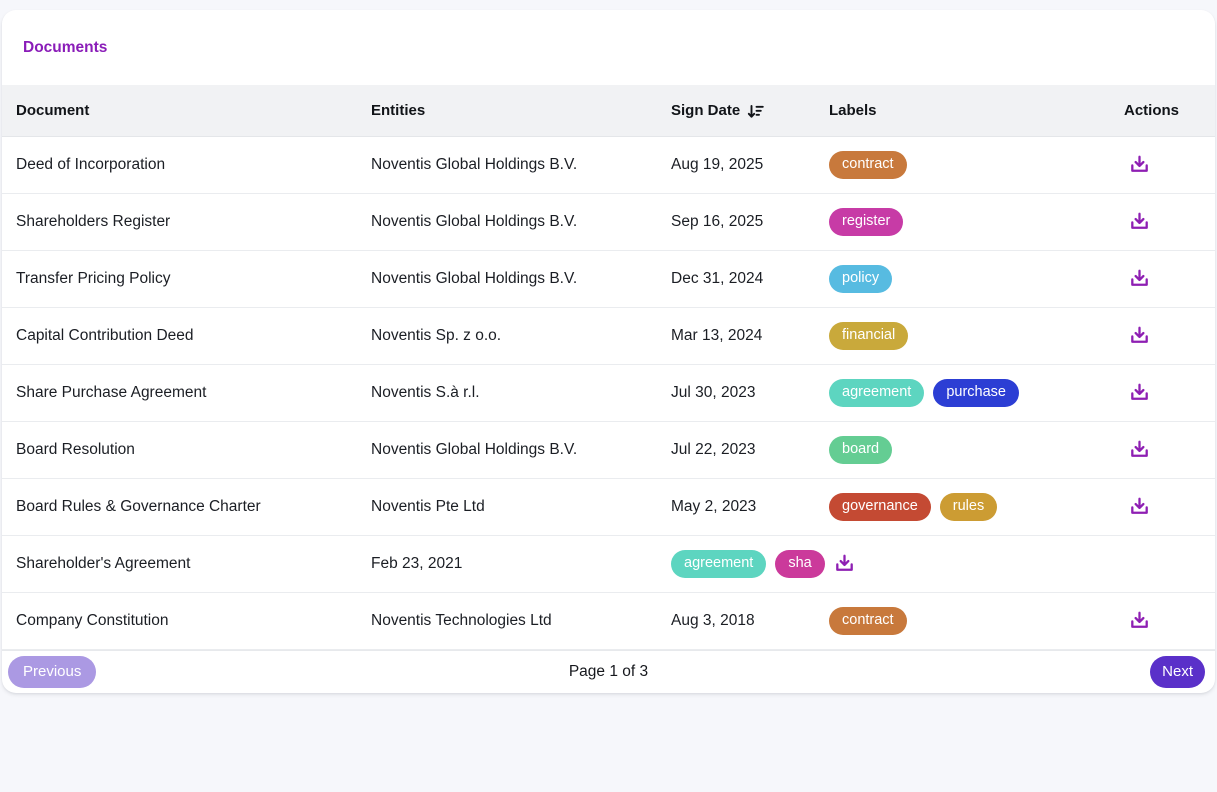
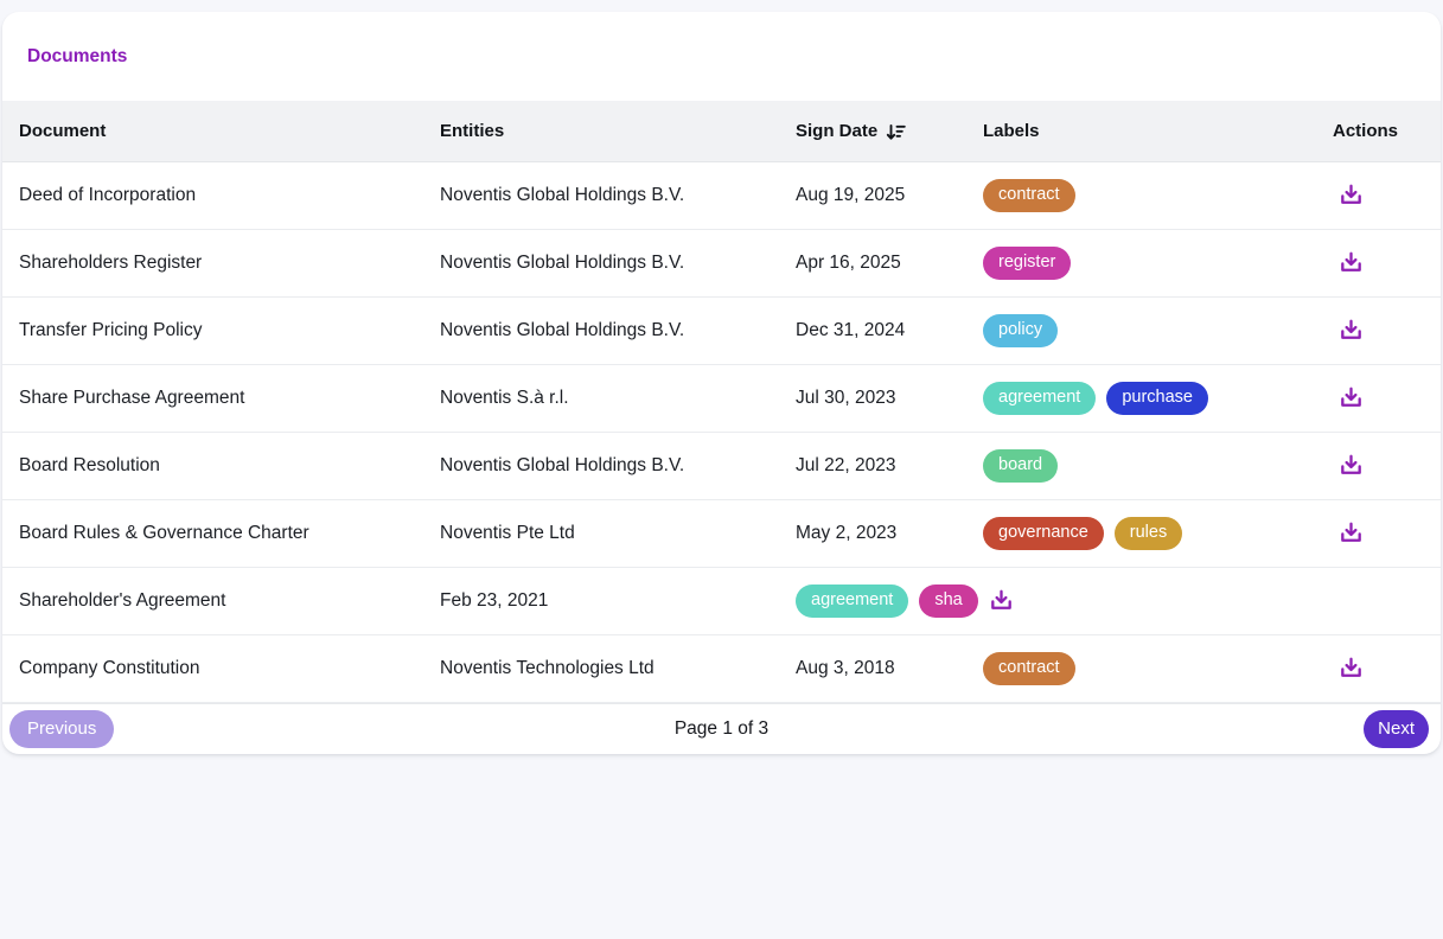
  Documents
  Document
  Entities
  Sign Date
  Labels
  Actions
  Deed of Incorporation
  Noventis Global Holdings B.V.
  Aug 19, 2025
  contract
  Shareholders Register
  Noventis Global Holdings B.V.
- Sep 16, 2025
+ Apr 16, 2025
  register
  Transfer Pricing Policy
  Noventis Global Holdings B.V.
  Dec 31, 2024
  policy
- Capital Contribution Deed
- Noventis Sp. z o.o.
- Mar 13, 2024
- financial
  Share Purchase Agreement
  Noventis S.à r.l.
  Jul 30, 2023
  agreement
  purchase
  Board Resolution
  Noventis Global Holdings B.V.
  Jul 22, 2023
  board
  Board Rules & Governance Charter
  Noventis Pte Ltd
  May 2, 2023
  governance
  rules
  Shareholder's Agreement
  Feb 23, 2021
  agreement
  sha
  Company Constitution
  Noventis Technologies Ltd
  Aug 3, 2018
  contract
  Previous
  Page 1 of 3
  Next
